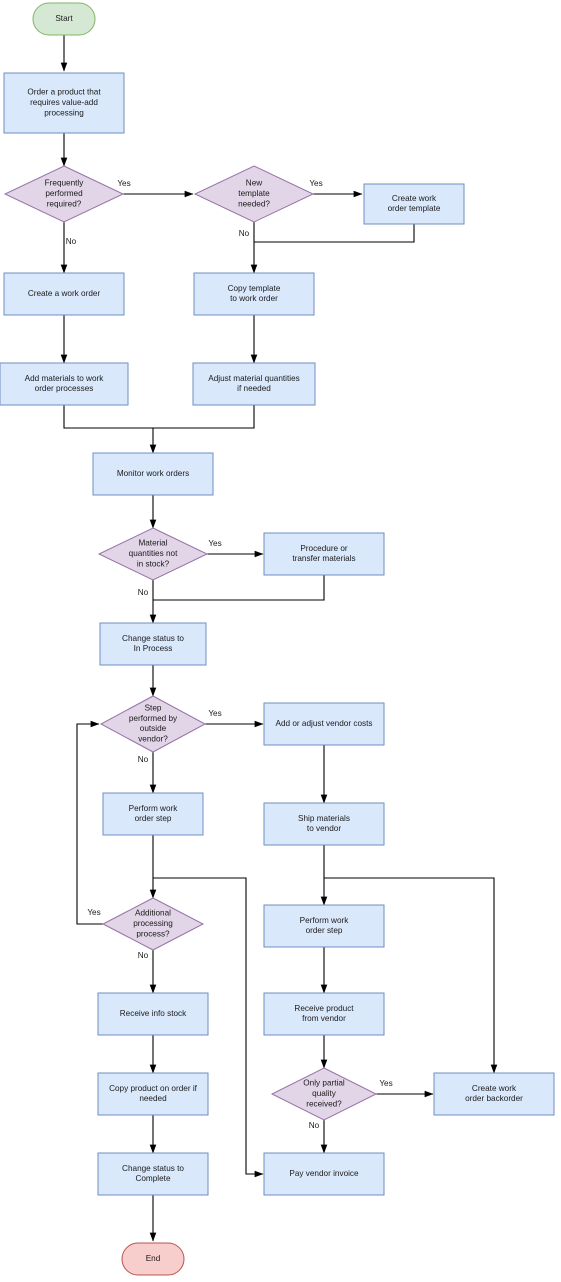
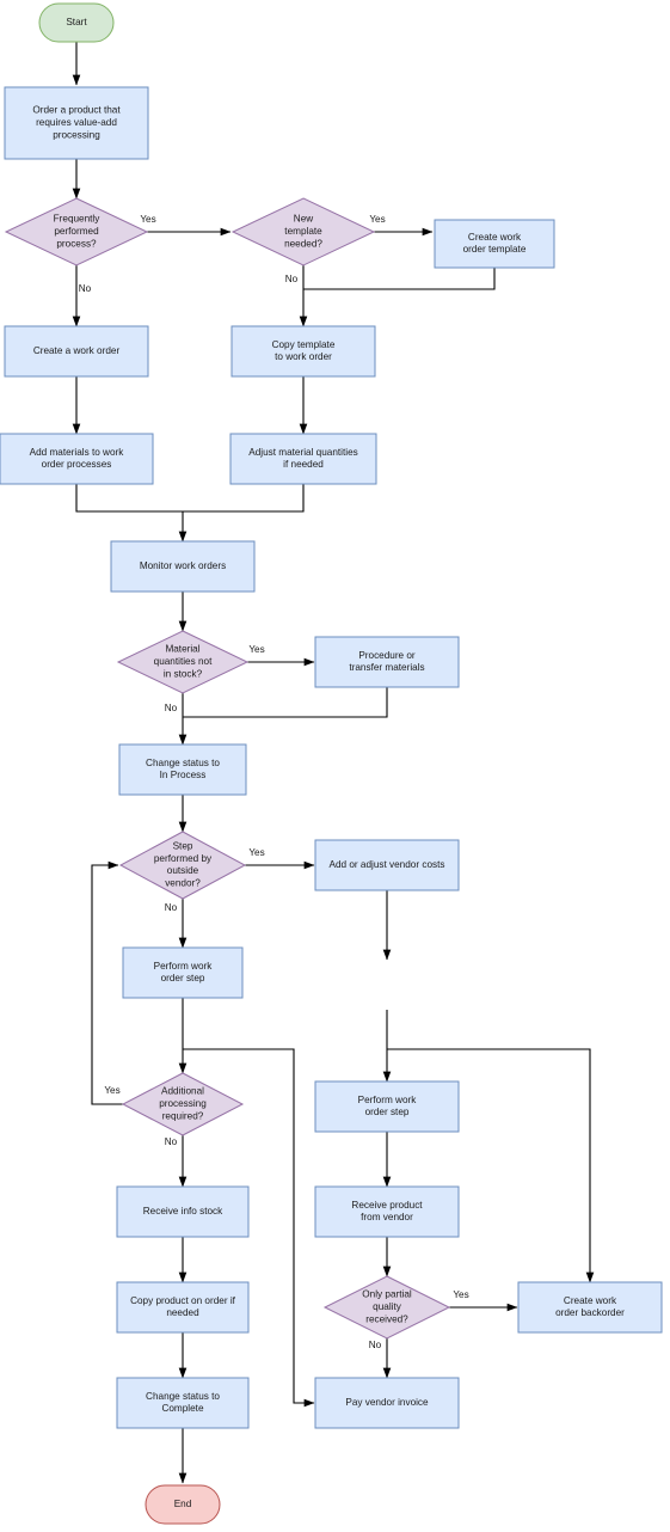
  Yes
  No
  Yes
  No
  Yes
  No
  Yes
  No
  Yes
  No
  Yes
  No
  Start
  Order a product that requires value-add processing
- Frequently performed required?
+ Frequently performed process?
  New template needed?
  Create work order template
  Create a work order
  Copy template to work order
  Add materials to work order processes
  Adjust material quantities if needed
  Monitor work orders
  Material quantities not in stock?
  Procedure or transfer materials
  Change status to In Process
  Step performed by outside vendor?
  Add or adjust vendor costs
  Perform work order step
- Ship materials to vendor
- Additional processing process?
+ Additional processing required?
  Perform work order step
  Receive info stock
  Receive product from vendor
  Copy product on order if needed
  Only partial quality received?
  Create work order backorder
  Change status to Complete
  Pay vendor invoice
  End
